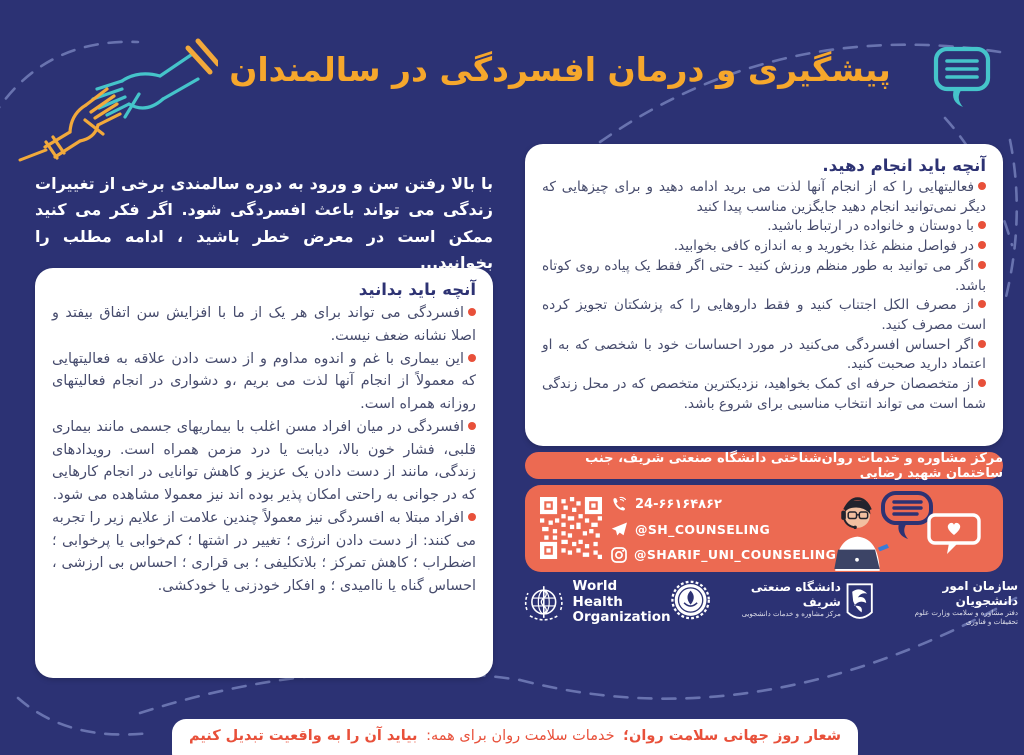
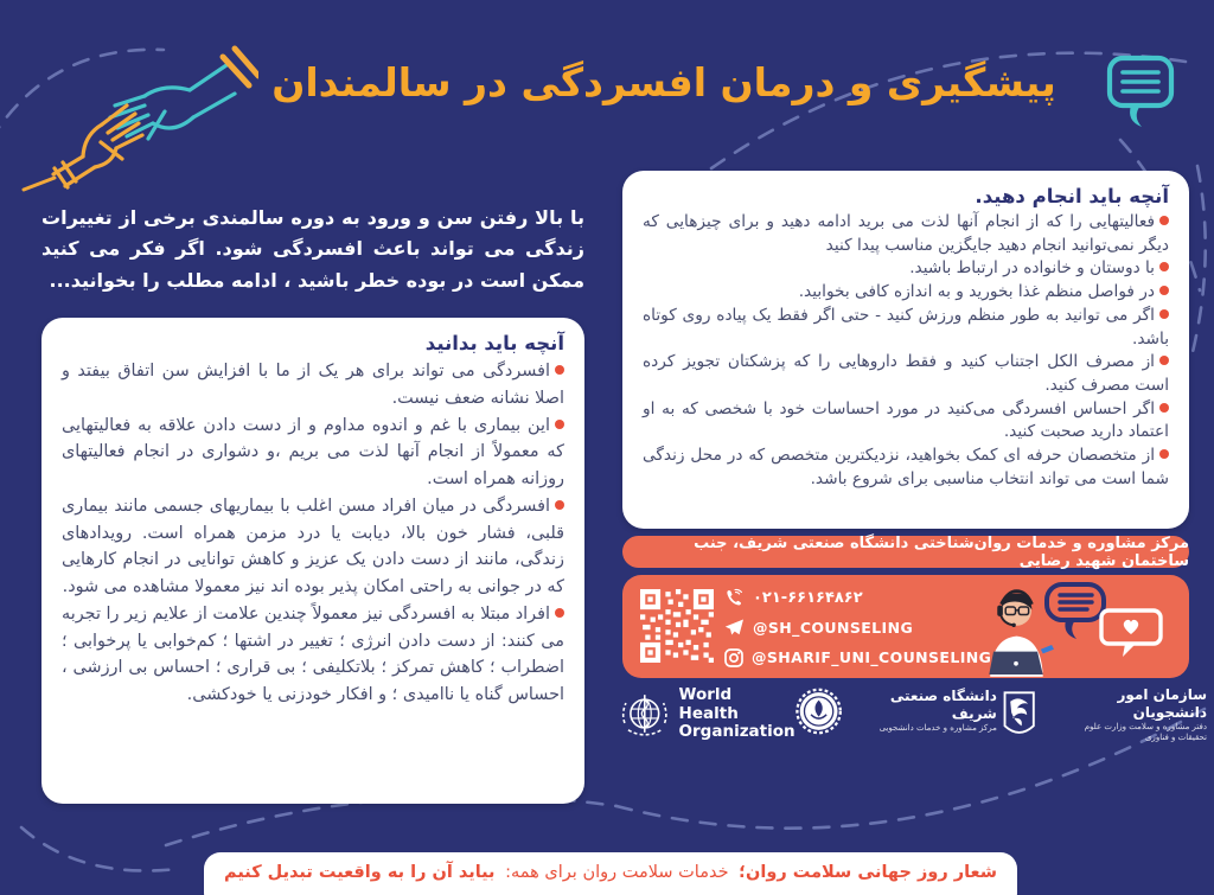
  پیشگیری و درمان افسردگی در سالمندان
- با بالا رفتن سن و ورود به دوره سالمندی برخی از تغییرات زندگی می تواند باعث افسردگی شود. اگر فکر می کنید ممکن است در معرض خطر باشید ، ادامه مطلب را بخوانید...
+ با بالا رفتن سن و ورود به دوره سالمندی برخی از تغییرات زندگی می تواند باعث افسردگی شود. اگر فکر می کنید ممکن است در بوده خطر باشید ، ادامه مطلب را بخوانید...
  آنچه باید بدانید
  افسردگی می تواند برای هر یک از ما با افزایش سن اتفاق بیفتد و اصلا نشانه ضعف نیست.
  این بیماری با غم و اندوه مداوم و از دست دادن علاقه به فعالیتهایی که معمولاً از انجام آنها لذت می بریم ،و دشواری در انجام فعالیتهای روزانه همراه است.
  افسردگی در میان افراد مسن اغلب با بیماریهای جسمی مانند بیماری قلبی، فشار خون بالا، دیابت یا درد مزمن همراه است. رویدادهای زندگی، مانند از دست دادن یک عزیز و کاهش توانایی در انجام کارهایی که در جوانی به راحتی امکان پذیر بوده اند نیز معمولا مشاهده می شود.
  افراد مبتلا به افسردگی نیز معمولاً چندین علامت از علایم زیر را تجربه می کنند: از دست دادن انرژی ؛ تغییر در اشتها ؛ کم‌خوابی یا پرخوابی ؛ اضطراب ؛ کاهش تمرکز ؛ بلاتکلیفی ؛ بی قراری ؛ احساس بی ارزشی ، احساس گناه یا ناامیدی ؛ و افکار خودزنی یا خودکشی.
  آنچه باید انجام دهید.
  فعالیتهایی را که از انجام آنها لذت می برید ادامه دهید و برای چیزهایی که دیگر نمی‌توانید انجام دهید جایگزین مناسب پیدا کنید
  با دوستان و خانواده در ارتباط باشید.
  در فواصل منظم غذا بخورید و به اندازه کافی بخوابید.
  اگر می توانید به طور منظم ورزش کنید - حتی اگر فقط یک پیاده روی کوتاه باشد.
  از مصرف الکل اجتناب کنید و فقط داروهایی را که پزشکتان تجویز کرده است مصرف کنید.
  اگر احساس افسردگی می‌کنید در مورد احساسات خود با شخصی که به او اعتماد دارید صحبت کنید.
  از متخصصان حرفه ای کمک بخواهید، نزدیکترین متخصص که در محل زندگی شما است می تواند انتخاب مناسبی برای شروع باشد.
  مرکز مشاوره و خدمات روان‌شناختی دانشگاه صنعتی شریف، جنب ساختمان شهید رضایی
- 24-۶۶۱۶۴۸۶۲
+ ۰۲۱-۶۶۱۶۴۸۶۲
  @SH_COUNSELING
  @SHARIF_UNI_COUNSELING
  World Health
  Organization
  دانشگاه صنعتی شریف
  مرکز مشاوره و خدمات دانشجویی
  سازمان امور دانشجویان
  دفتر مشاوره و سلامت وزارت علوم
  تحقیقات و فناوری
  شعار روز جهانی سلامت روان؛ خدمات سلامت روان برای همه: بیاید آن را به واقعیت تبدیل کنیم
